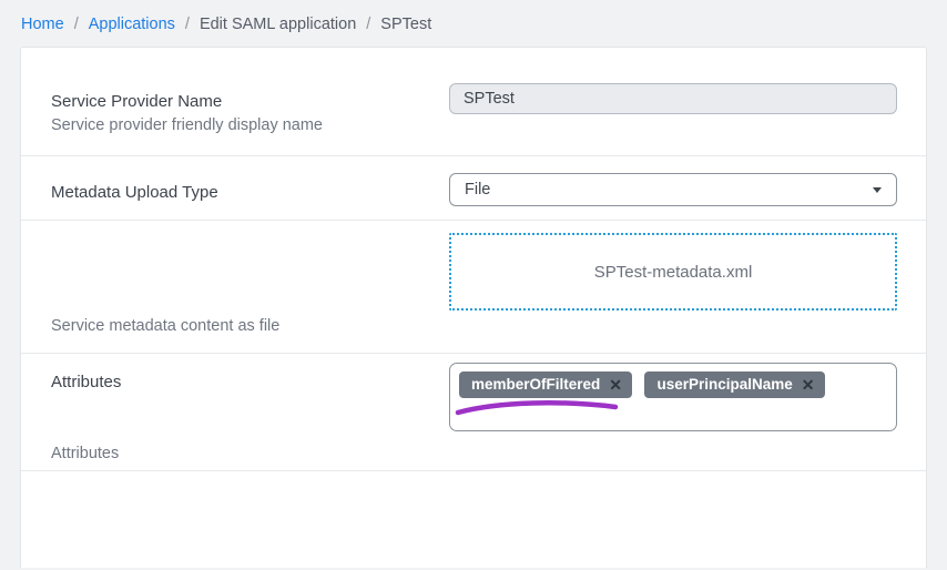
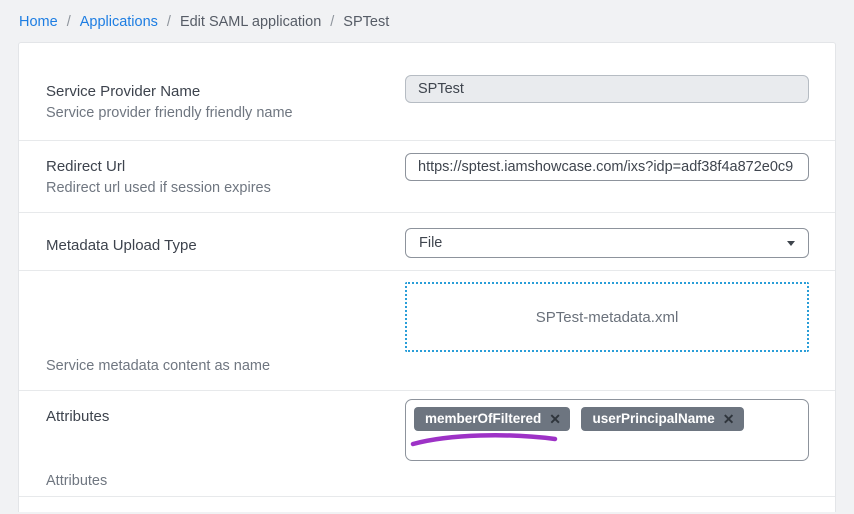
  Home
  /
  Applications
  /
  Edit SAML application
  /
  SPTest
  Service Provider Name
- Service provider friendly display name
+ Service provider friendly friendly name
  SPTest
+ Redirect Url
+ Redirect url used if session expires
+ https://sptest.iamshowcase.com/ixs?idp=adf38f4a872e0c9
  Metadata Upload Type
  File
- Service metadata content as file
+ Service metadata content as name
  SPTest-metadata.xml
  Attributes
  Attributes
  memberOfFiltered
  ✕
  userPrincipalName
  ✕
